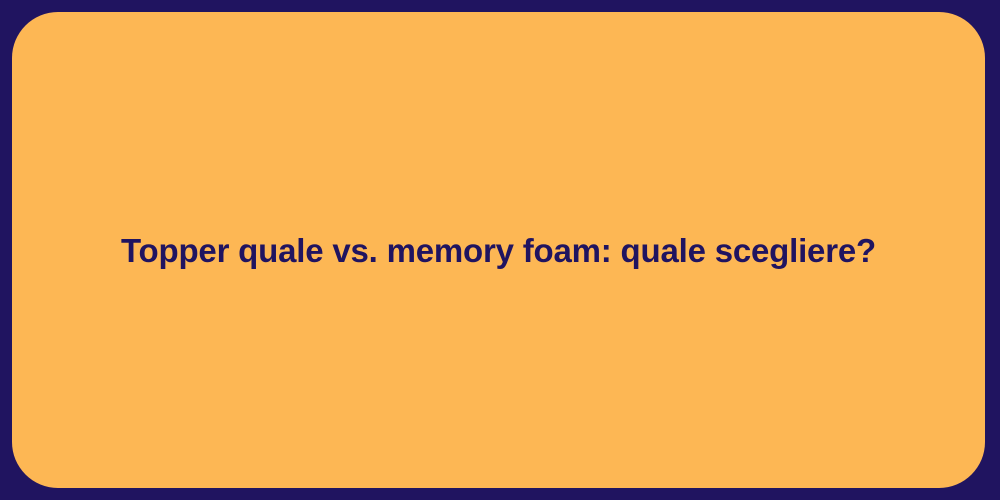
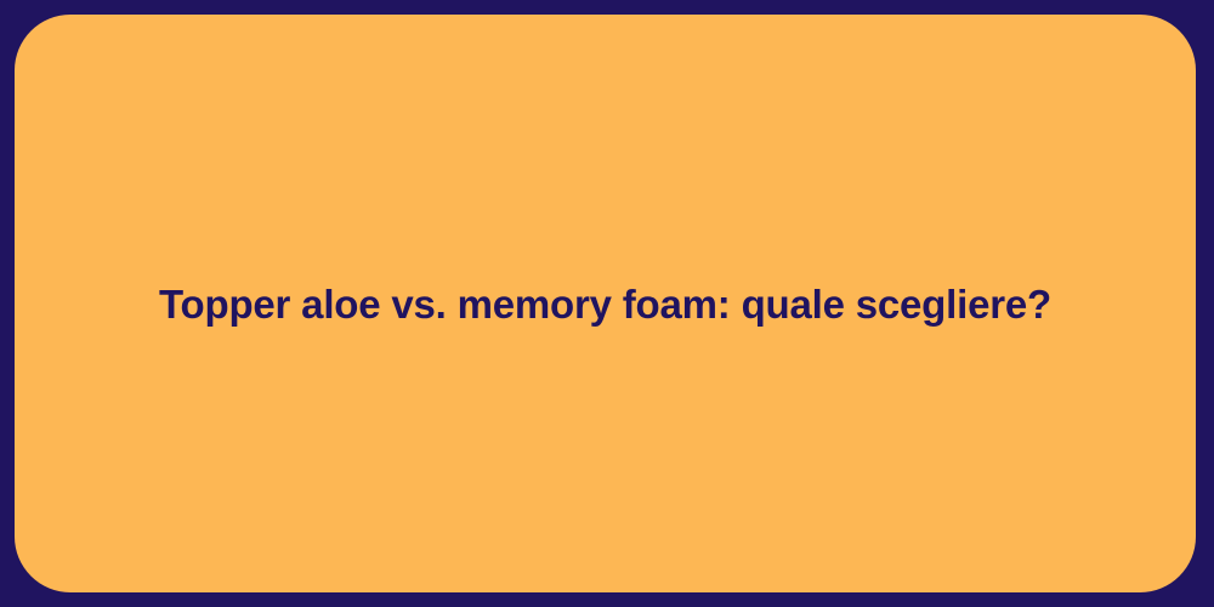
- Topper quale vs. memory foam: quale scegliere?
+ Topper aloe vs. memory foam: quale scegliere?
